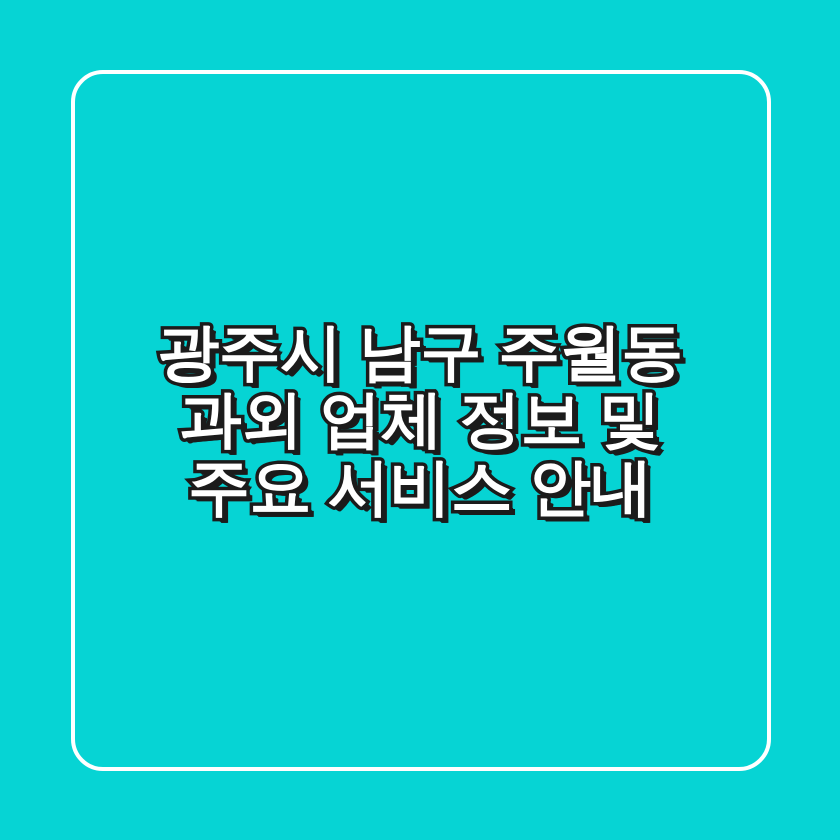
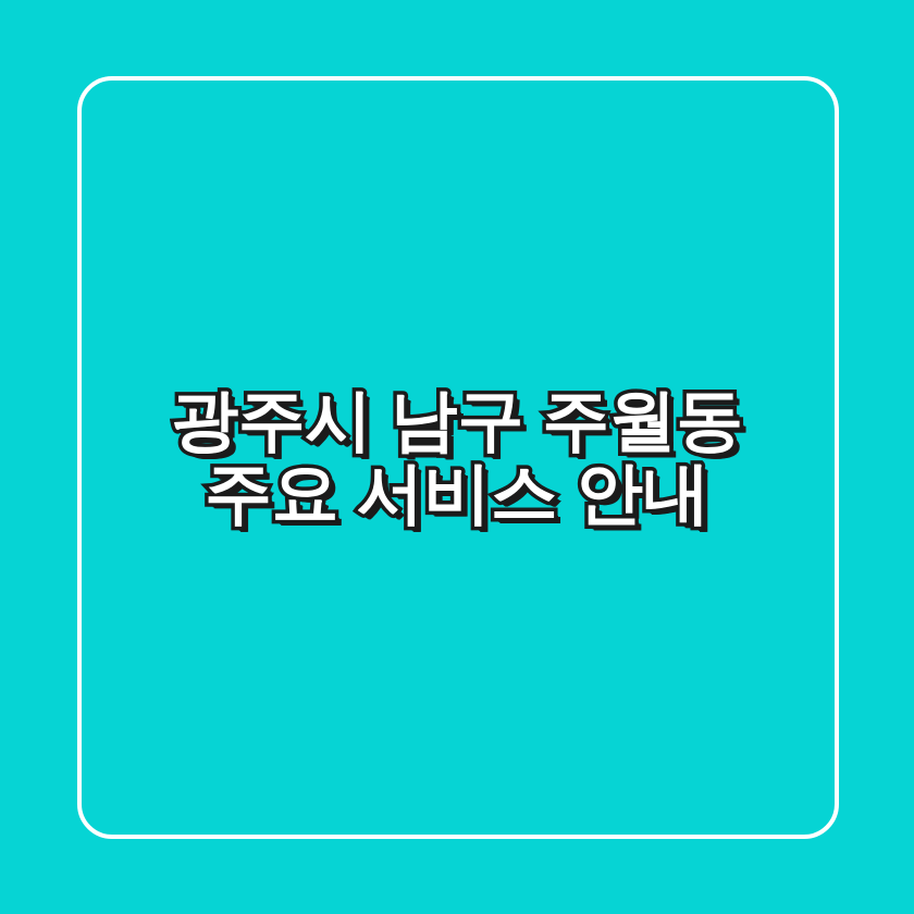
  광주시 남구 주월동
- 과외 업체 정보 및
  주요 서비스 안내
